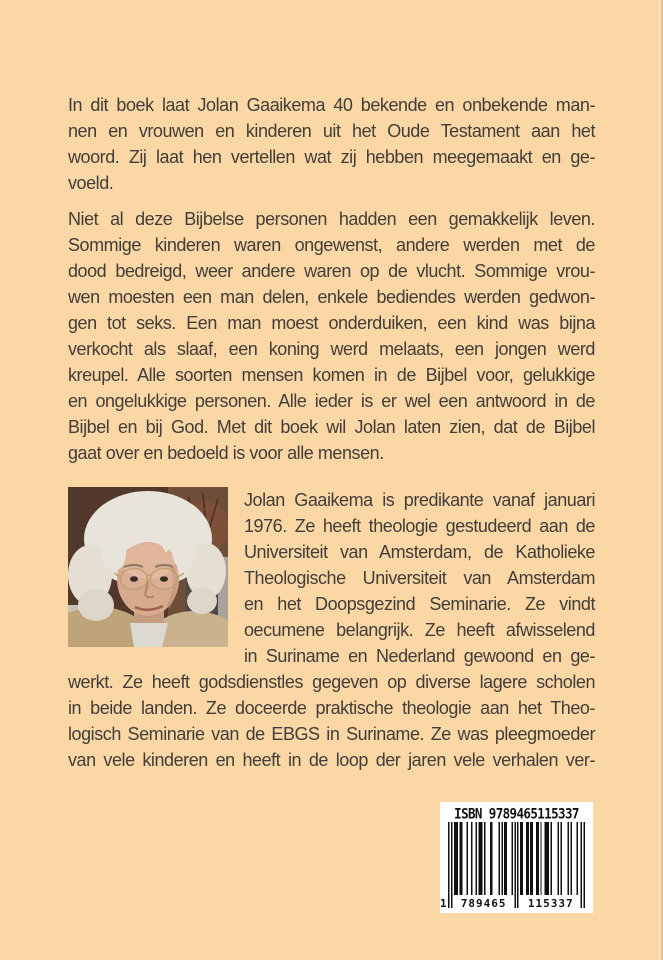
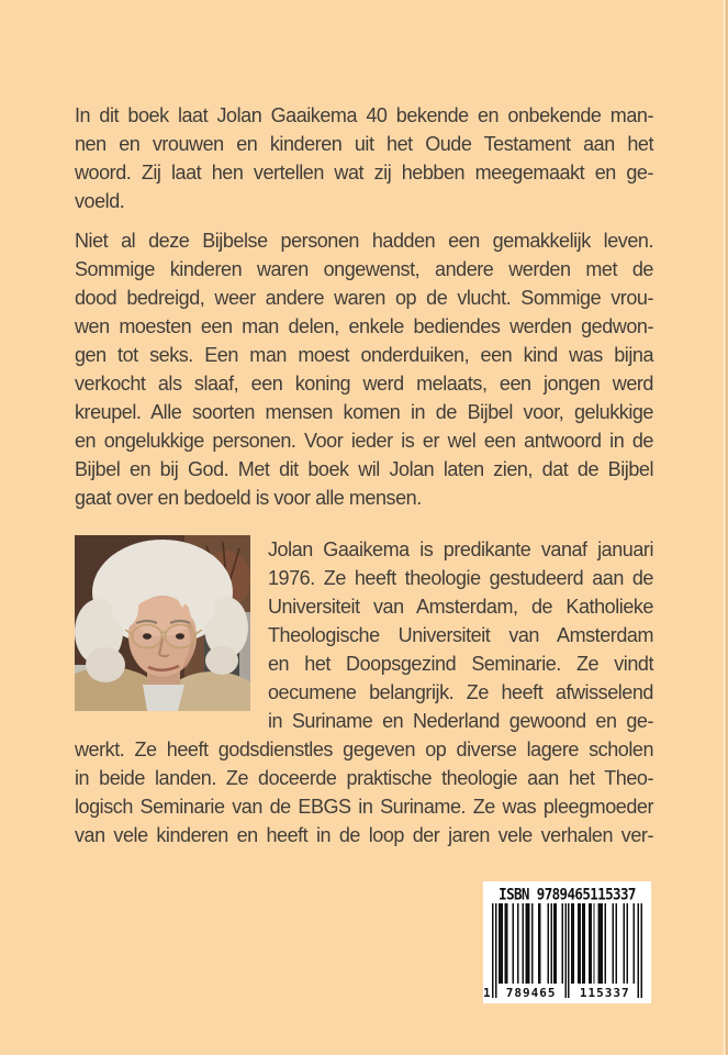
  In dit boek laat Jolan Gaaikema 40 bekende en onbekende man-
  nen en vrouwen en kinderen uit het Oude Testament aan het
  woord. Zij laat hen vertellen wat zij hebben meegemaakt en ge-
  voeld.
  Niet al deze Bijbelse personen hadden een gemakkelijk leven.
  Sommige kinderen waren ongewenst, andere werden met de
  dood bedreigd, weer andere waren op de vlucht. Sommige vrou-
  wen moesten een man delen, enkele bediendes werden gedwon-
  gen tot seks. Een man moest onderduiken, een kind was bijna
  verkocht als slaaf, een koning werd melaats, een jongen werd
  kreupel. Alle soorten mensen komen in de Bijbel voor, gelukkige
- en ongelukkige personen. Alle ieder is er wel een antwoord in de
+ en ongelukkige personen. Voor ieder is er wel een antwoord in de
  Bijbel en bij God. Met dit boek wil Jolan laten zien, dat de Bijbel
  gaat over en bedoeld is voor alle mensen.
  Jolan Gaaikema is predikante vanaf januari
  1976. Ze heeft theologie gestudeerd aan de
  Universiteit van Amsterdam, de Katholieke
  Theologische Universiteit van Amsterdam
  en het Doopsgezind Seminarie. Ze vindt
  oecumene belangrijk. Ze heeft afwisselend
  in Suriname en Nederland gewoond en ge-
  werkt. Ze heeft godsdienstles gegeven op diverse lagere scholen
  in beide landen. Ze doceerde praktische theologie aan het Theo-
  logisch Seminarie van de EBGS in Suriname. Ze was pleegmoeder
  van vele kinderen en heeft in de loop der jaren vele verhalen ver-
  ISBN 9789465115337
  1
  789465
  115337
